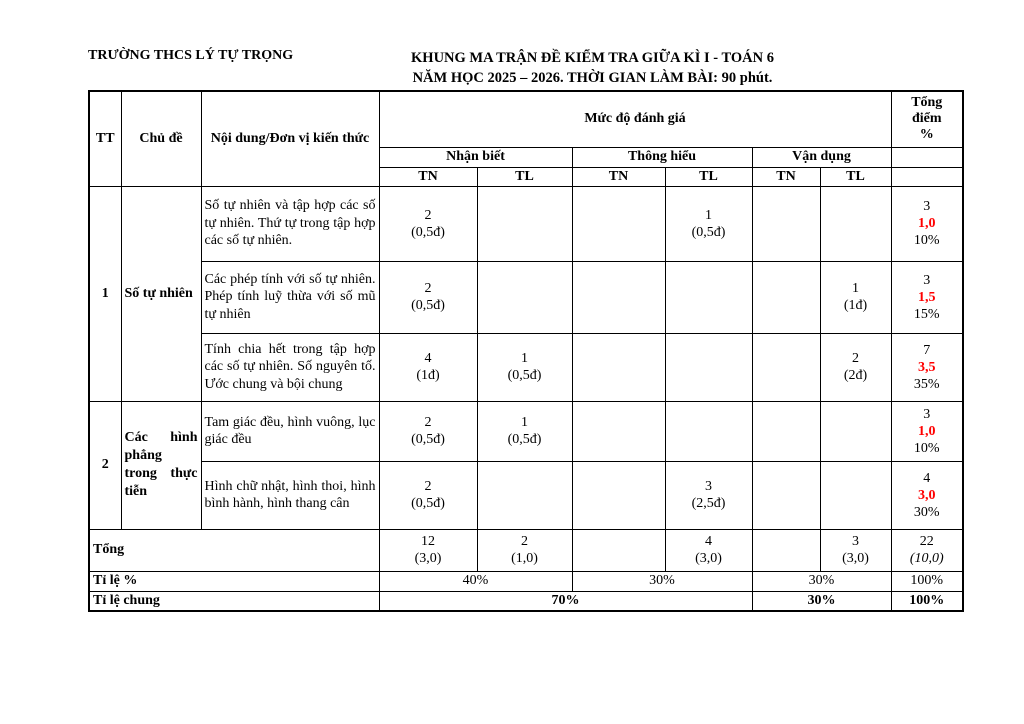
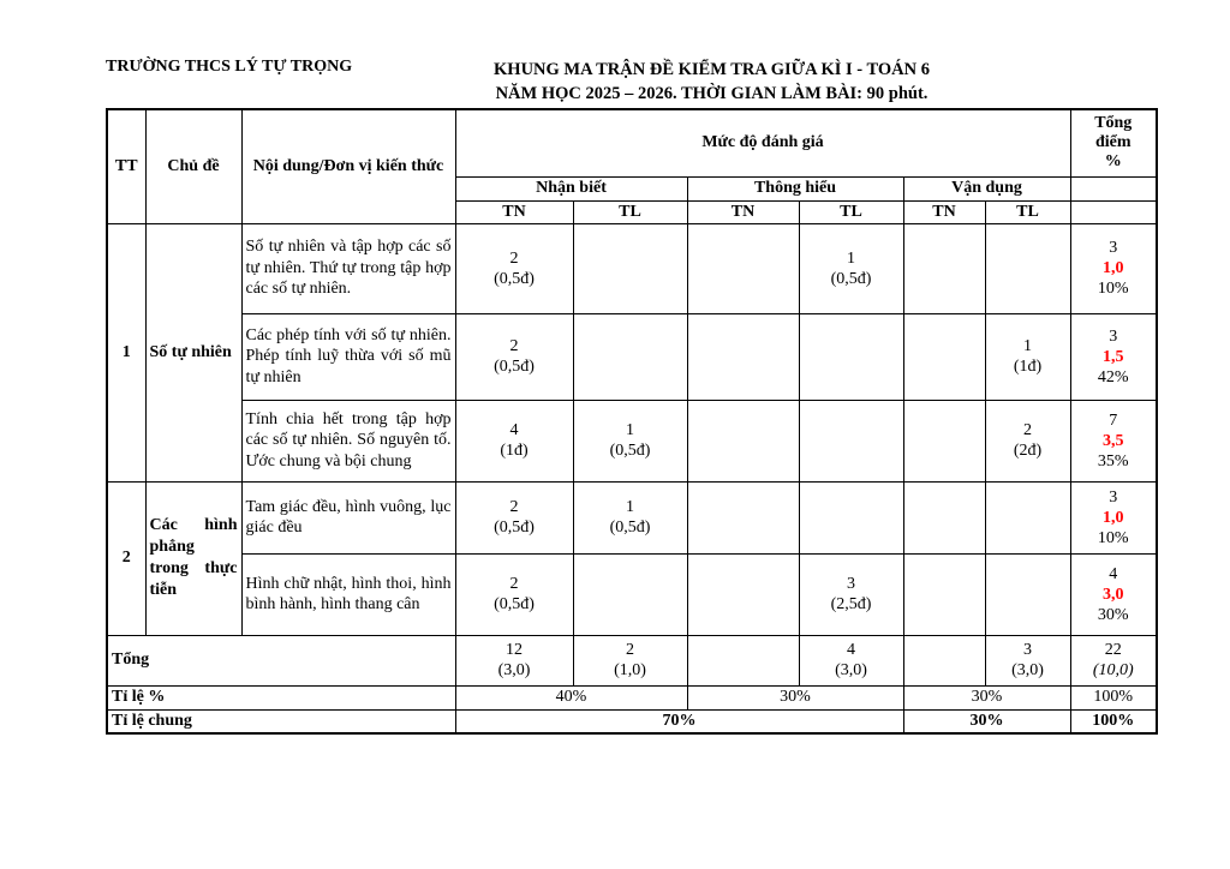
  TRƯỜNG THCS LÝ TỰ TRỌNG
  KHUNG MA TRẬN ĐỀ KIỂM TRA GIỮA KÌ I - TOÁN 6
  NĂM HỌC 2025 – 2026. THỜI GIAN LÀM BÀI: 90 phút.
  TT	Chủ đề	Nội dung/Đơn vị kiến thức	Mức độ đánh giá	Tổng điểm %
  Nhận biết	Thông hiểu	Vận dụng
  TN	TL	TN	TL	TN	TL
  1	Số tự nhiên	Số tự nhiên và tập hợp các số tự nhiên. Thứ tự trong tập hợp các số tự nhiên.	2 (0,5đ)			1 (0,5đ)			3 1,0 10%
- Các phép tính với số tự nhiên. Phép tính luỹ thừa với số mũ tự nhiên	2 (0,5đ)					1 (1đ)	3 1,5 15%
+ Các phép tính với số tự nhiên. Phép tính luỹ thừa với số mũ tự nhiên	2 (0,5đ)					1 (1đ)	3 1,5 42%
  Tính chia hết trong tập hợp các số tự nhiên. Số nguyên tố. Ước chung và bội chung	4 (1đ)	1 (0,5đ)				2 (2đ)	7 3,5 35%
  2	Các hình phẳng trong thực tiễn	Tam giác đều, hình vuông, lục giác đều	2 (0,5đ)	1 (0,5đ)					3 1,0 10%
  Hình chữ nhật, hình thoi, hình bình hành, hình thang cân	2 (0,5đ)			3 (2,5đ)			4 3,0 30%
  Tổng	12 (3,0)	2 (1,0)		4 (3,0)		3 (3,0)	22 (10,0)
  Tỉ lệ %	40%	30%	30%	100%
  Tỉ lệ chung	70%	30%	100%
